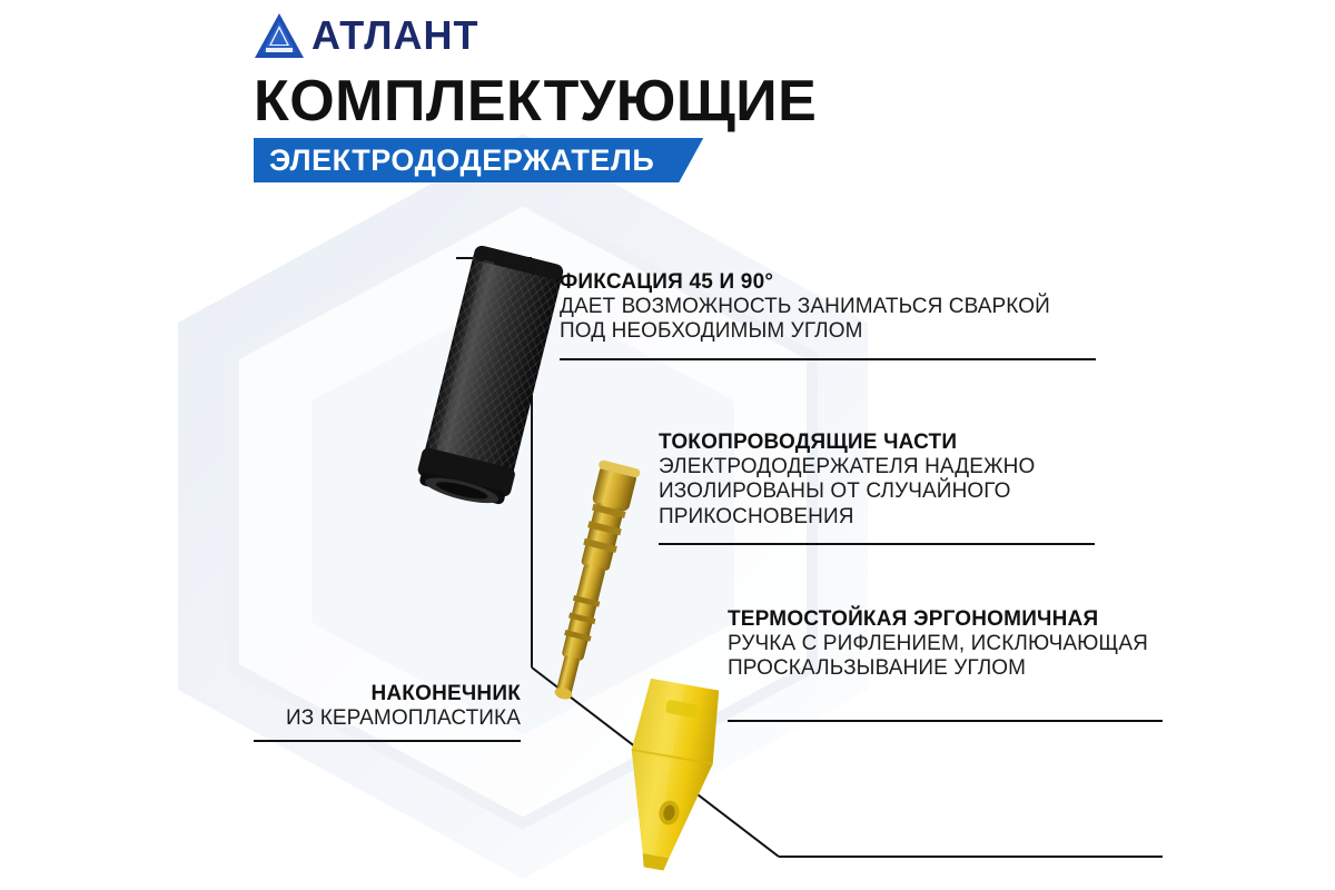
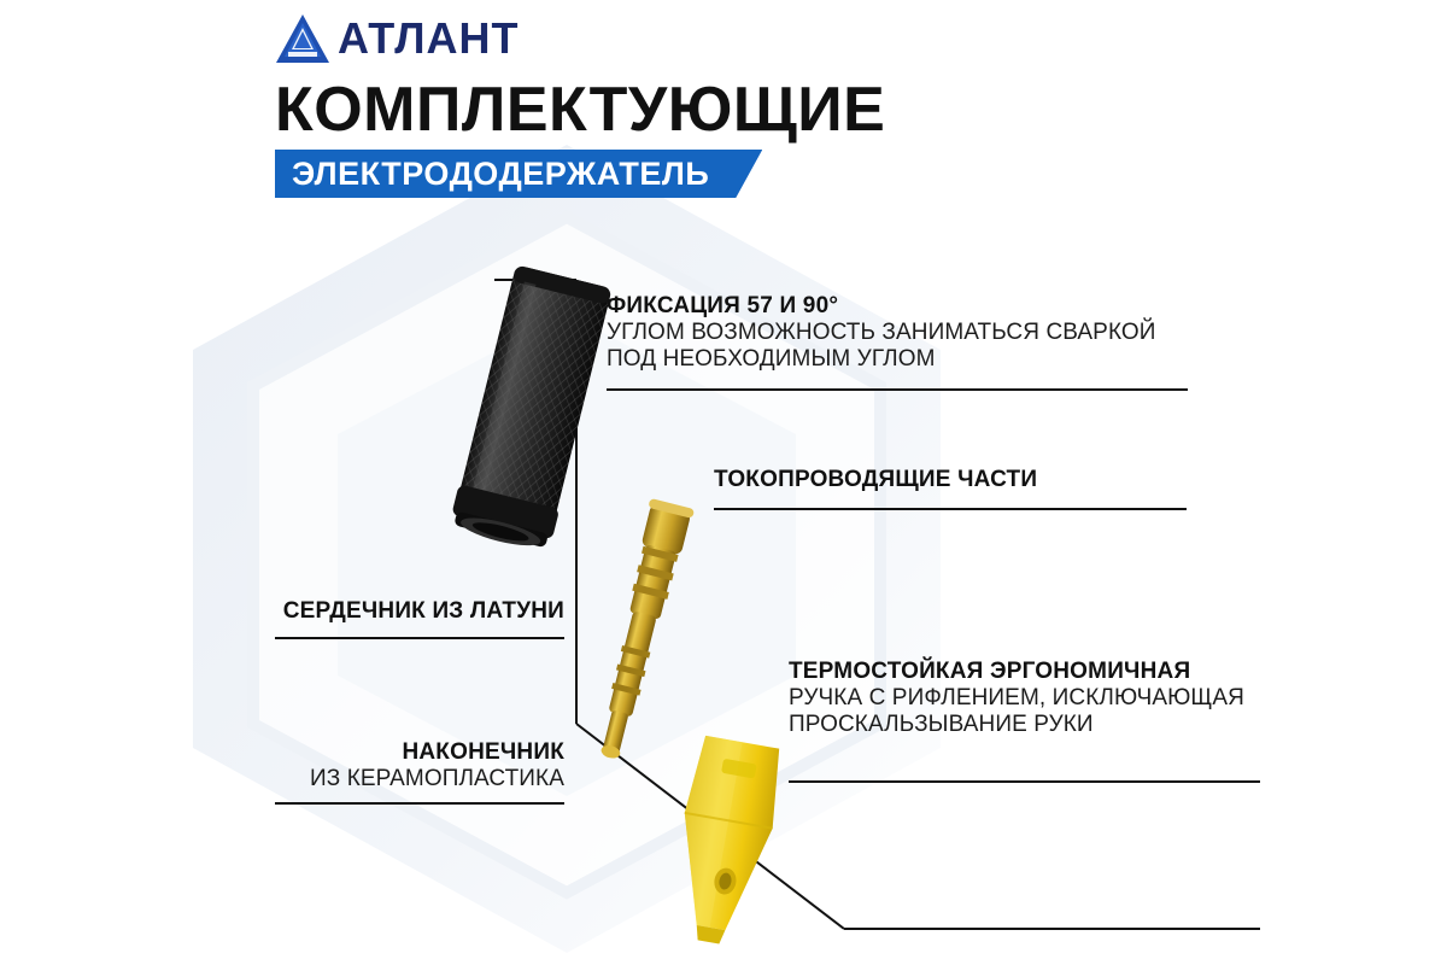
  АТЛАНТ
  КОМПЛЕКТУЮЩИЕ
  ЭЛЕКТРОДОДЕРЖАТЕЛЬ
- ФИКСАЦИЯ 45 И 90°
+ ФИКСАЦИЯ 57 И 90°
- ДАЕТ ВОЗМОЖНОСТЬ ЗАНИМАТЬСЯ СВАРКОЙ ПОД НЕОБХОДИМЫМ УГЛОМ
+ УГЛОМ ВОЗМОЖНОСТЬ ЗАНИМАТЬСЯ СВАРКОЙ ПОД НЕОБХОДИМЫМ УГЛОМ
  ТОКОПРОВОДЯЩИЕ ЧАСТИ
- ЭЛЕКТРОДОДЕРЖАТЕЛЯ НАДЕЖНО ИЗОЛИРОВАНЫ ОТ СЛУЧАЙНОГО ПРИКОСНОВЕНИЯ
  ТЕРМОСТОЙКАЯ ЭРГОНОМИЧНАЯ
- РУЧКА С РИФЛЕНИЕМ, ИСКЛЮЧАЮЩАЯ ПРОСКАЛЬЗЫВАНИЕ УГЛОМ
+ РУЧКА С РИФЛЕНИЕМ, ИСКЛЮЧАЮЩАЯ ПРОСКАЛЬЗЫВАНИЕ РУКИ
+ СЕРДЕЧНИК ИЗ ЛАТУНИ
  НАКОНЕЧНИК
  ИЗ КЕРАМОПЛАСТИКА
